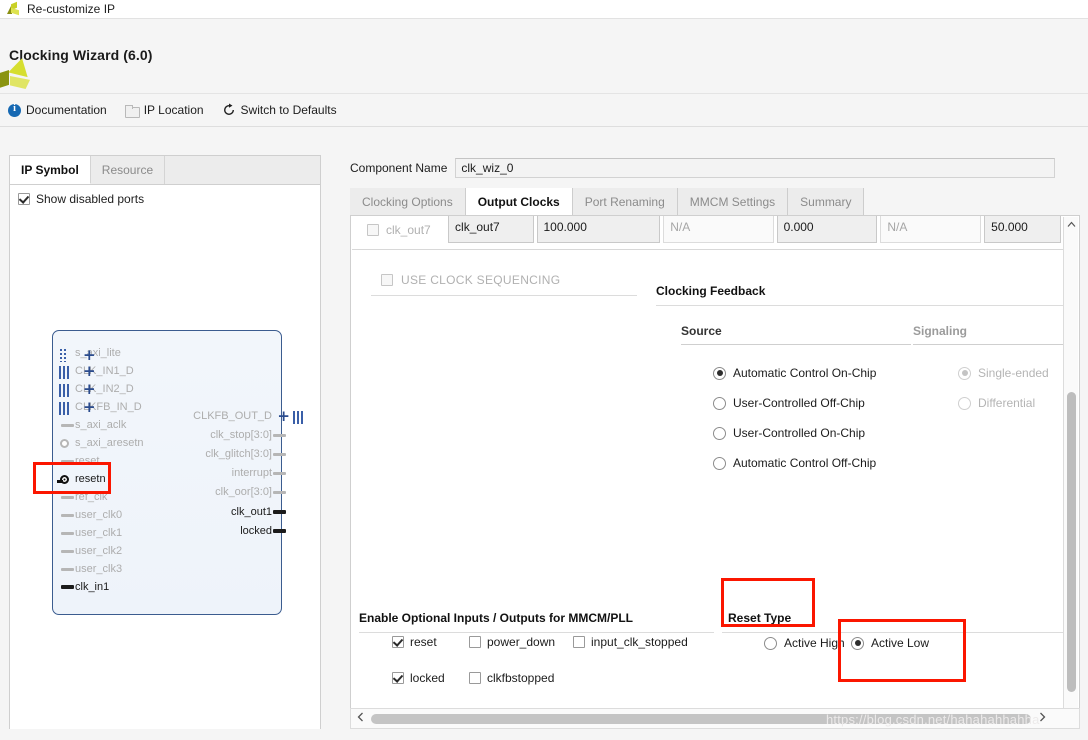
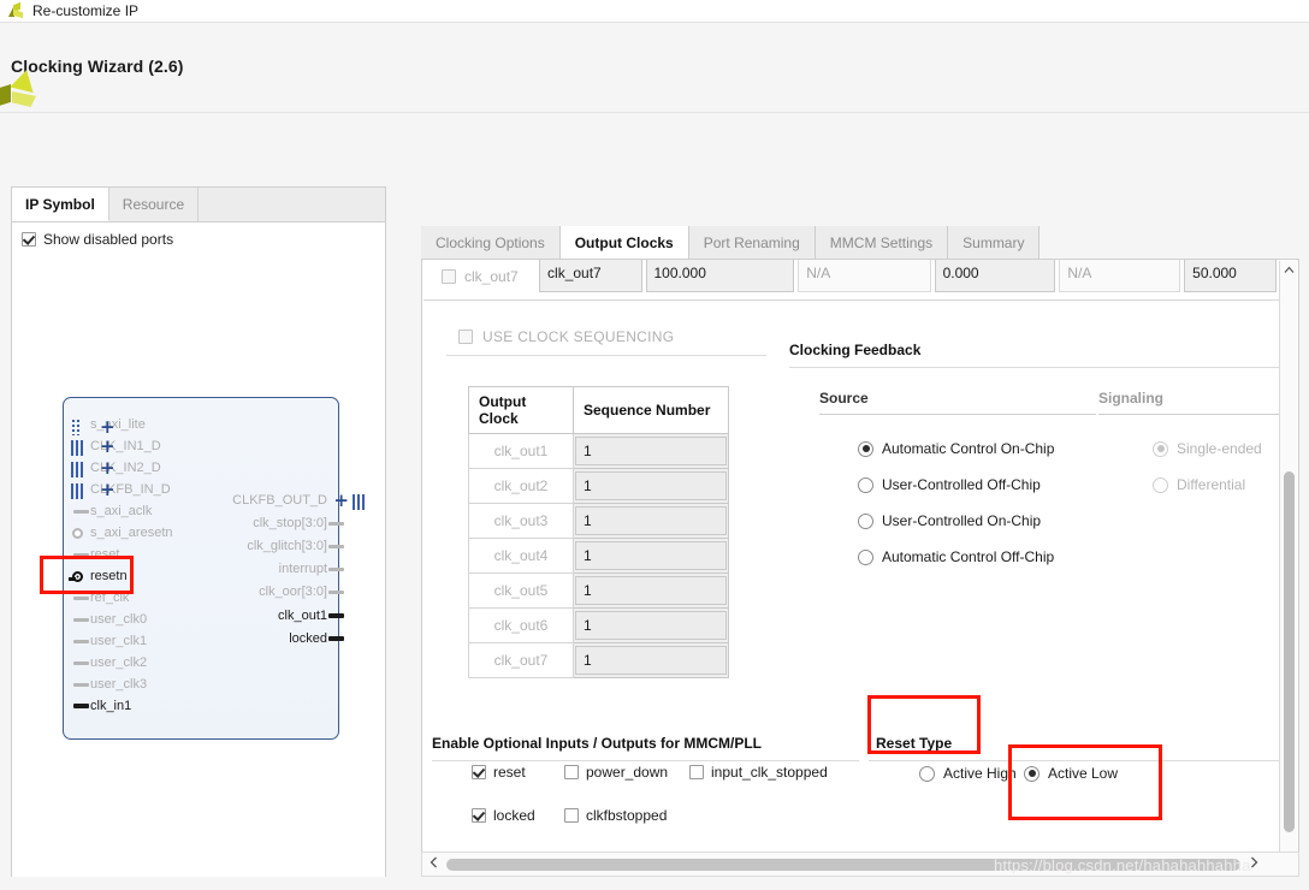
  Re-customize IP
- Clocking Wizard (6.0)
+ Clocking Wizard (2.6)
- Documentation
- IP Location
- Switch to Defaults
  IP Symbol
  Resource
  Show disabled ports
  +
  s_axi_lite
  +
  CLK_IN1_D
  +
  CLK_IN2_D
  +
  CLKFB_IN_D
  s_axi_aclk
  s_axi_aresetn
  reset
  resetn
  ref_clk
  user_clk0
  user_clk1
  user_clk2
  user_clk3
  clk_in1
  CLKFB_OUT_D
  +
  clk_stop[3:0]
  clk_glitch[3:0]
  interrupt
  clk_oor[3:0]
  clk_out1
  locked
- Component Name
- clk_wiz_0
  Clocking Options
  Output Clocks
  Port Renaming
  MMCM Settings
  Summary
  clk_out7
  clk_out7
  100.000
  N/A
  0.000
  N/A
  50.000
  USE CLOCK SEQUENCING
+ Output Clock	Sequence Number
+ clk_out1	1
+ clk_out2	1
+ clk_out3	1
+ clk_out4	1
+ clk_out5	1
+ clk_out6	1
+ clk_out7	1
  Clocking Feedback
  Source
  Signaling
  Automatic Control On-Chip
  User-Controlled Off-Chip
  User-Controlled On-Chip
  Automatic Control Off-Chip
  Single-ended
  Differential
  Enable Optional Inputs / Outputs for MMCM/PLL
  reset
  power_down
  input_clk_stopped
  locked
  clkfbstopped
  Reset Type
  Active High
  Active Low
  https://blog.csdn.net/hahahahhahha
